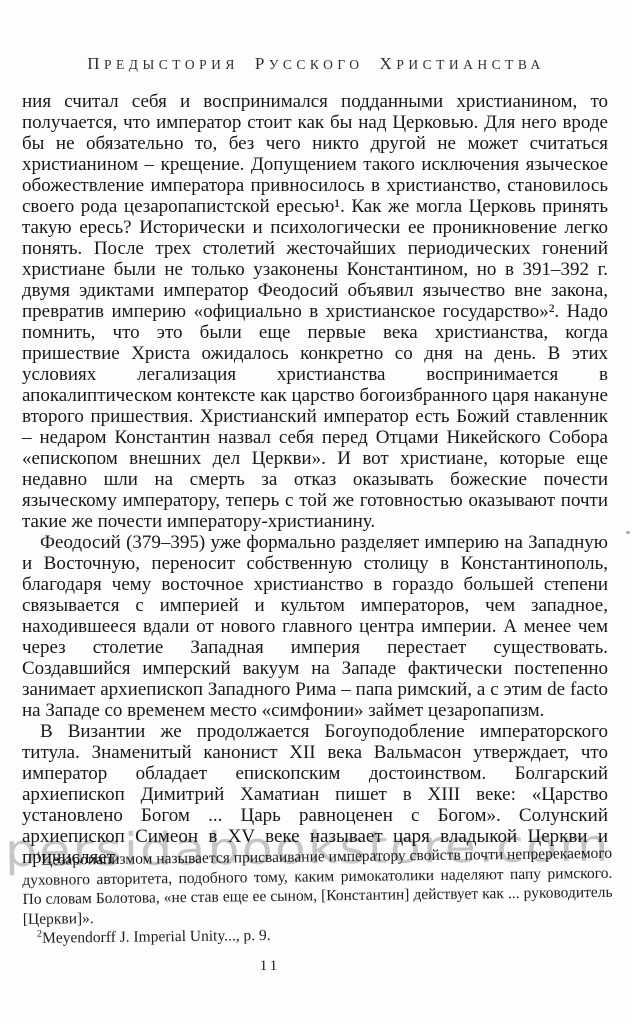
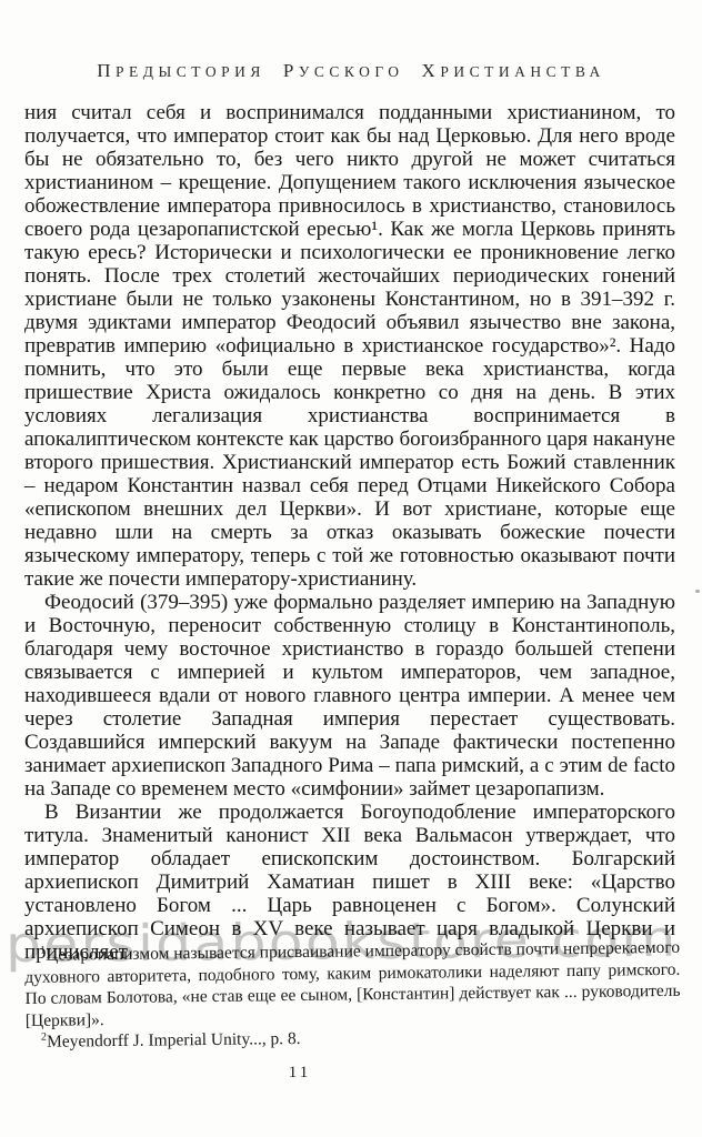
  ПРЕДЫСТОРИЯ РУССКОГО ХРИСТИАНСТВА
  ния считал себя и воспринимался подданными христианином, то получается, что император стоит как бы над Церковью. Для него вроде бы не обязательно то, без чего никто другой не может считаться христианином – крещение. Допущением такого исключения языческое обожествление императора привносилось в христианство, становилось своего рода цезаропапистской ересью¹. Как же могла Церковь принять такую ересь? Исторически и психологически ее проникновение легко понять. После трех столетий жесточайших периодических гонений христиане были не только узаконены Константином, но в 391–392 г. двумя эдиктами император Феодосий объявил язычество вне закона, превратив империю «официально в христианское государство»². Надо помнить, что это были еще первые века христианства, когда пришествие Христа ожидалось конкретно со дня на день. В этих условиях легализация христианства воспринимается в апокалиптическом контексте как царство богоизбранного царя накануне второго пришествия. Христианский император есть Божий ставленник – недаром Константин назвал себя перед Отцами Никейского Собора «епископом внешних дел Церкви». И вот христиане, которые еще недавно шли на смерть за отказ оказывать божеские почести языческому императору, теперь с той же готовностью оказывают почти такие же почести императору-христианину.
  Феодосий (379–395) уже формально разделяет империю на Западную и Восточную, переносит собственную столицу в Константинополь, благодаря чему восточное христианство в гораздо большей степени связывается с империей и культом императоров, чем западное, находившееся вдали от нового главного центра империи. А менее чем через столетие Западная империя перестает существовать. Создавшийся имперский вакуум на Западе фактически постепенно занимает архиепископ Западного Рима – папа римский, а с этим de facto на Западе со временем место «симфонии» займет цезаропапизм.
  В Византии же продолжается Богоуподобление императорского титула. Знаменитый канонист XII века Вальмасон утверждает, что император обладает епископским достоинством. Болгарский архиепископ Димитрий Хаматиан пишет в XIII веке: «Царство установлено Богом ... Царь равноценен с Богом». Солунский архиепископ Симеон в XV веке называет царя владыкой Церкви и причисляет
  1Цезаропапизмом называется присваивание императору свойств почти непререкаемого духовного авторитета, подобного тому, каким римокатолики наделяют папу римского. По словам Болотова, «не став еще ее сыном, [Константин] действует как ... руководитель [Церкви]».
- 2Meyendorff J. Imperial Unity..., p. 9.
+ 2Meyendorff J. Imperial Unity..., p. 8.
  persidabookstore.com
  11
